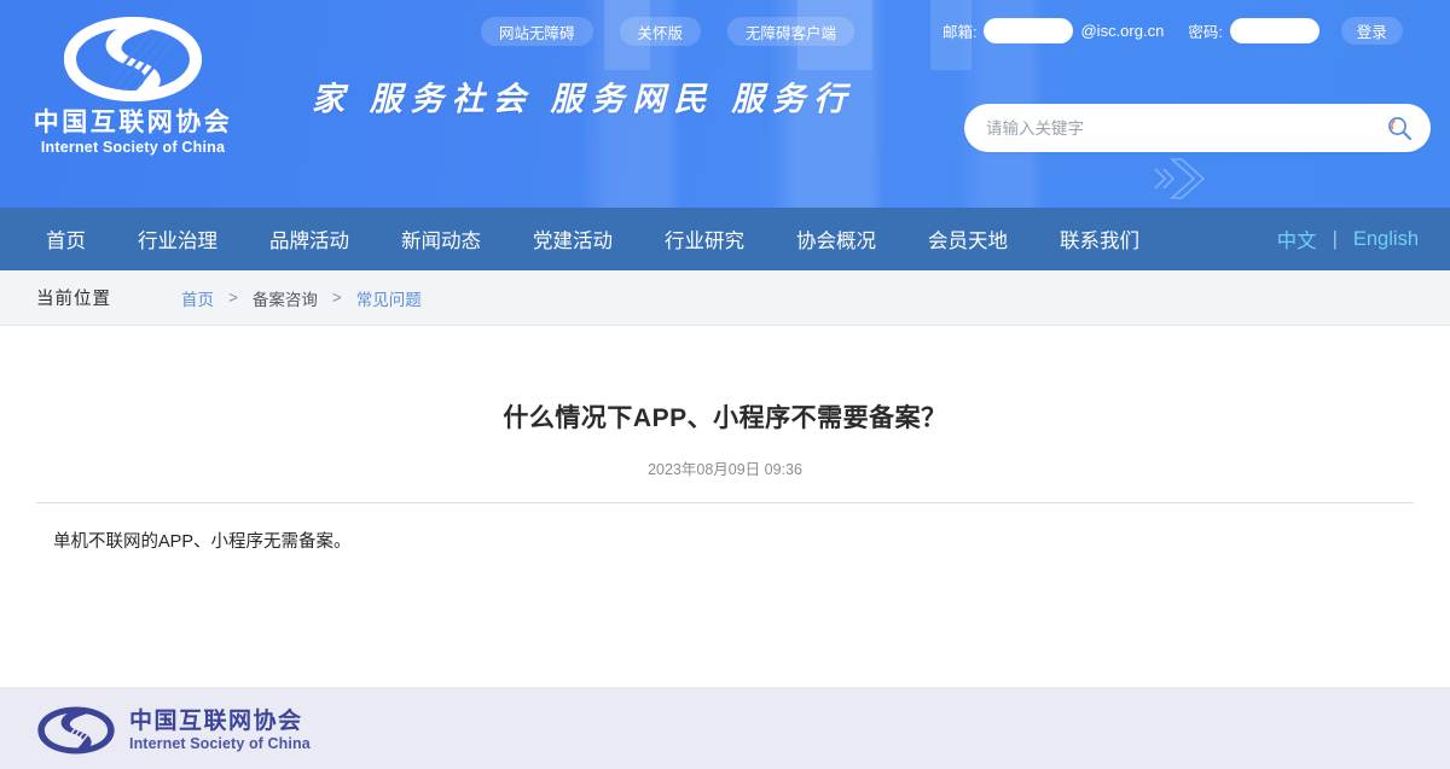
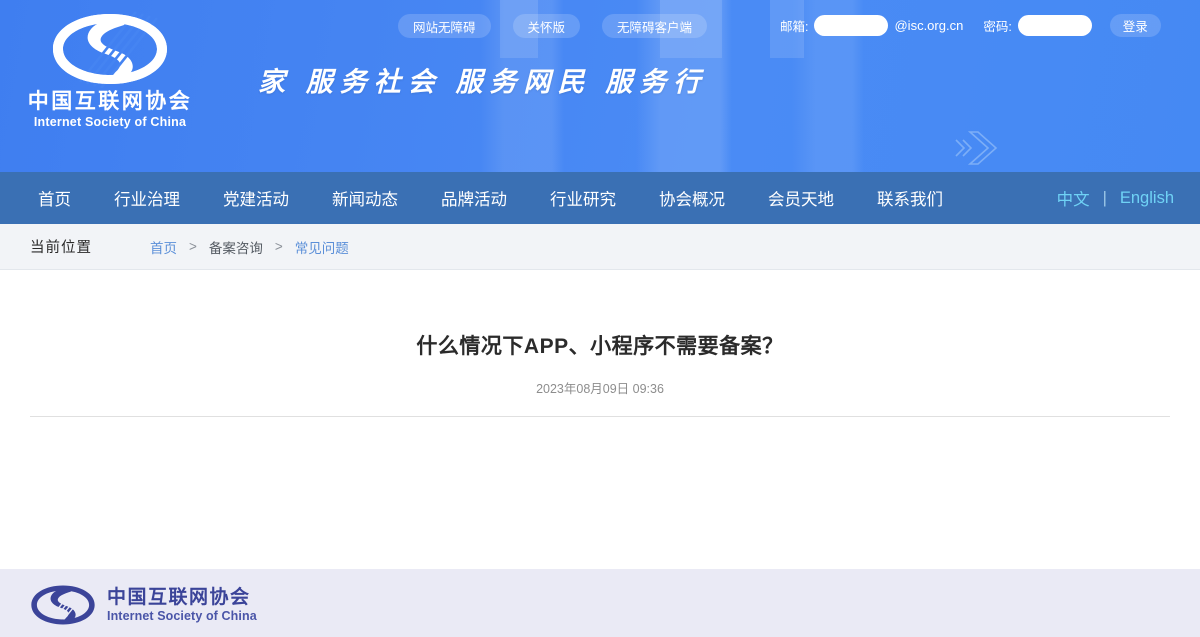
  中国互联网协会
  Internet Society of China
  家 服务社会 服务网民 服务行
  网站无障碍
  关怀版
  无障碍客户端
  邮箱:
  @isc.org.cn
  密码:
  登录
- 请输入关键字
  首页
  行业治理
- 品牌活动
+ 党建活动
  新闻动态
- 党建活动
+ 品牌活动
  行业研究
  协会概况
  会员天地
  联系我们
  中文
  |
  English
  当前位置
  首页
  >
  备案咨询
  >
  常见问题
  什么情况下APP、小程序不需要备案？
  2023年08月09日 09:36
- 单机不联网的APP、小程序无需备案。
  中国互联网协会
  Internet Society of China
